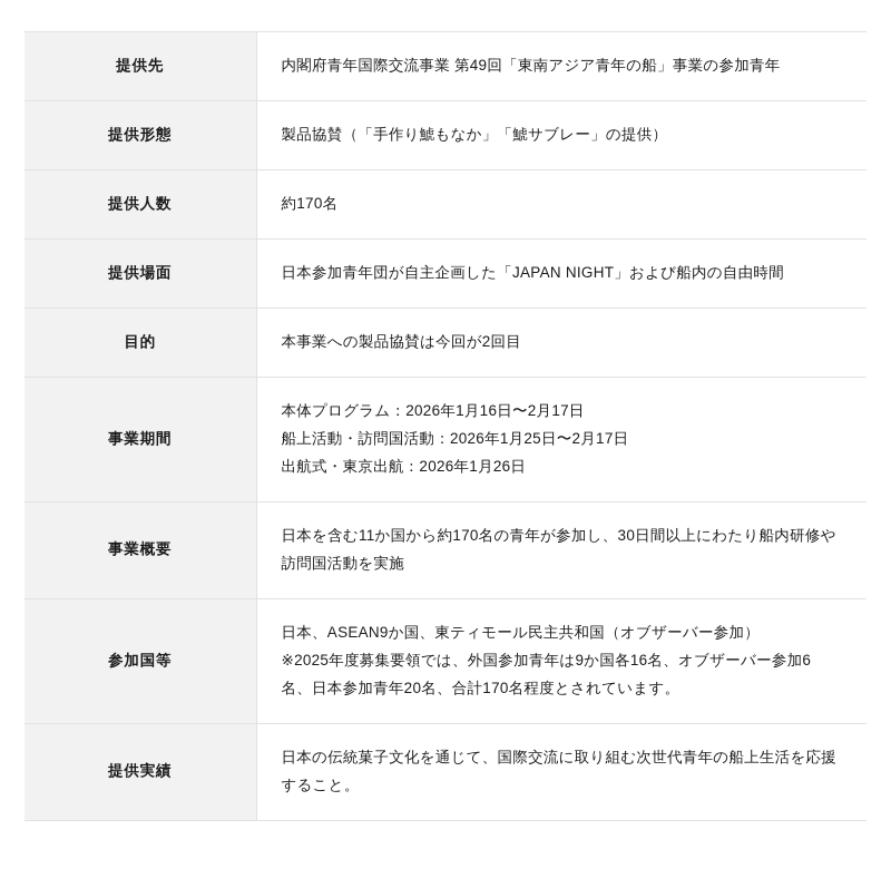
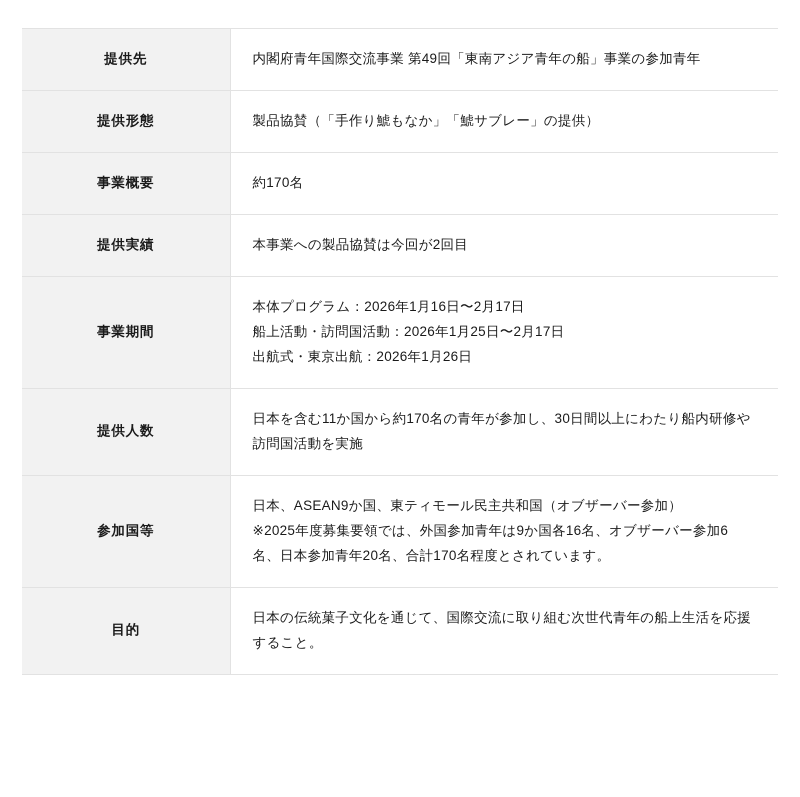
  提供先	内閣府青年国際交流事業 第49回「東南アジア青年の船」事業の参加青年
  提供形態	製品協賛（「手作り鯱もなか」「鯱サブレー」の提供）
- 提供人数	約170名
+ 事業概要	約170名
- 提供場面	日本参加青年団が自主企画した「JAPAN NIGHT」および船内の自由時間
- 目的	本事業への製品協賛は今回が2回目
+ 提供実績	本事業への製品協賛は今回が2回目
  事業期間	本体プログラム：2026年1月16日〜2月17日 船上活動・訪問国活動：2026年1月25日〜2月17日 出航式・東京出航：2026年1月26日
- 事業概要	日本を含む11か国から約170名の青年が参加し、30日間以上にわたり船内研修や訪問国活動を実施
+ 提供人数	日本を含む11か国から約170名の青年が参加し、30日間以上にわたり船内研修や訪問国活動を実施
  参加国等	日本、ASEAN9か国、東ティモール民主共和国（オブザーバー参加） ※2025年度募集要領では、外国参加青年は9か国各16名、オブザーバー参加6名、日本参加青年20名、合計170名程度とされています。
- 提供実績	日本の伝統菓子文化を通じて、国際交流に取り組む次世代青年の船上生活を応援すること。
+ 目的	日本の伝統菓子文化を通じて、国際交流に取り組む次世代青年の船上生活を応援すること。
